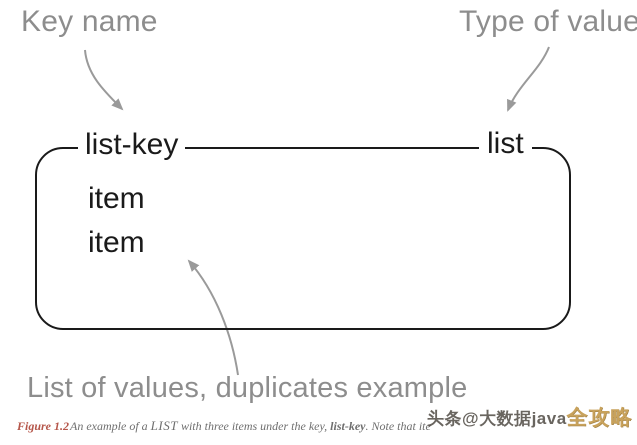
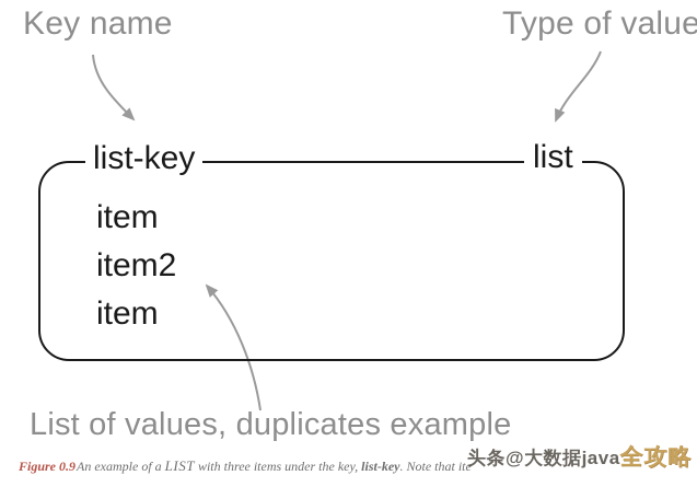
  Key name
  Type of value
  List of values, duplicates example
  list-key
  list
  item
+ item2
  item
- Figure 1.2An example of a LIST with three items under the key, list-key. Note that ite
+ Figure 0.9An example of a LIST with three items under the key, list-key. Note that ite
  头条@大数据java全攻略
